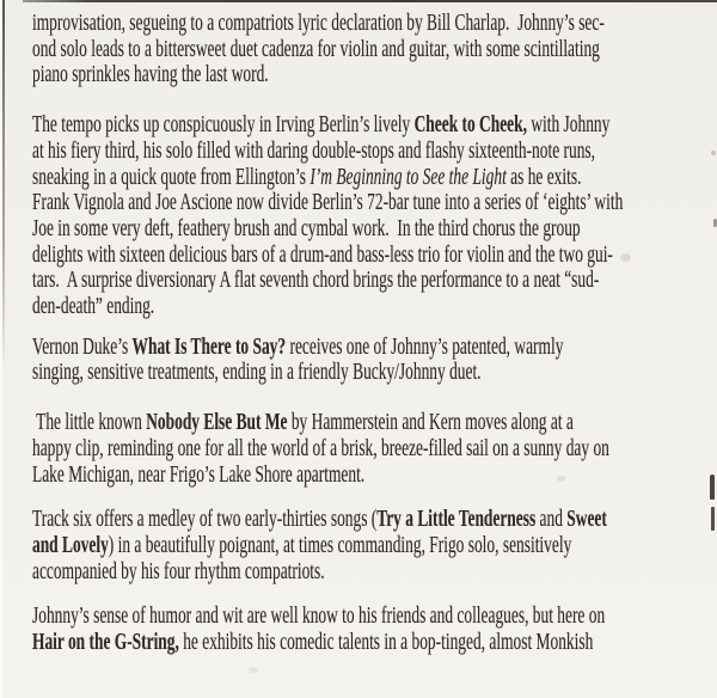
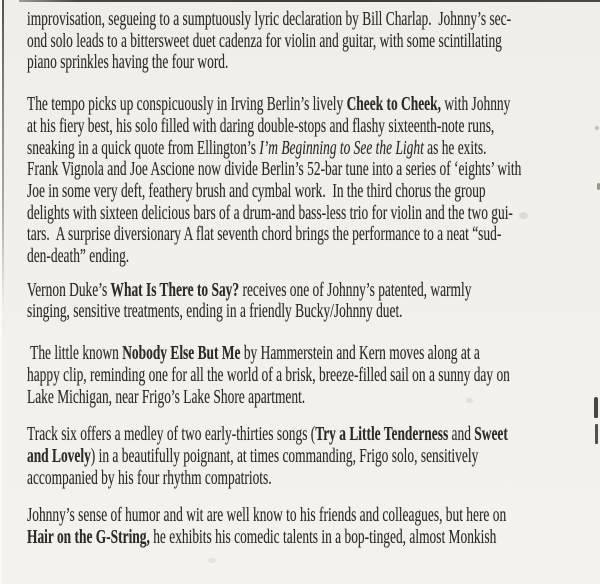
- improvisation, segueing to a compatriots lyric declaration by Bill Charlap. Johnny’s sec-
+ improvisation, segueing to a sumptuously lyric declaration by Bill Charlap. Johnny’s sec-
  ond solo leads to a bittersweet duet cadenza for violin and guitar, with some scintillating
- piano sprinkles having the last word.
+ piano sprinkles having the four word.
  The tempo picks up conspicuously in Irving Berlin’s lively Cheek to Cheek, with Johnny
- at his fiery third, his solo filled with daring double-stops and flashy sixteenth-note runs,
+ at his fiery best, his solo filled with daring double-stops and flashy sixteenth-note runs,
  sneaking in a quick quote from Ellington’s I’m Beginning to See the Light as he exits.
- Frank Vignola and Joe Ascione now divide Berlin’s 72-bar tune into a series of ‘eights’ with
+ Frank Vignola and Joe Ascione now divide Berlin’s 52-bar tune into a series of ‘eights’ with
  Joe in some very deft, feathery brush and cymbal work. In the third chorus the group
  delights with sixteen delicious bars of a drum-and bass-less trio for violin and the two gui-
  tars. A surprise diversionary A flat seventh chord brings the performance to a neat “sud-
  den-death” ending.
  Vernon Duke’s What Is There to Say? receives one of Johnny’s patented, warmly
  singing, sensitive treatments, ending in a friendly Bucky/Johnny duet.
  The little known Nobody Else But Me by Hammerstein and Kern moves along at a
  happy clip, reminding one for all the world of a brisk, breeze-filled sail on a sunny day on
  Lake Michigan, near Frigo’s Lake Shore apartment.
  Track six offers a medley of two early-thirties songs (Try a Little Tenderness and Sweet
  and Lovely) in a beautifully poignant, at times commanding, Frigo solo, sensitively
  accompanied by his four rhythm compatriots.
  Johnny’s sense of humor and wit are well know to his friends and colleagues, but here on
  Hair on the G-String, he exhibits his comedic talents in a bop-tinged, almost Monkish
